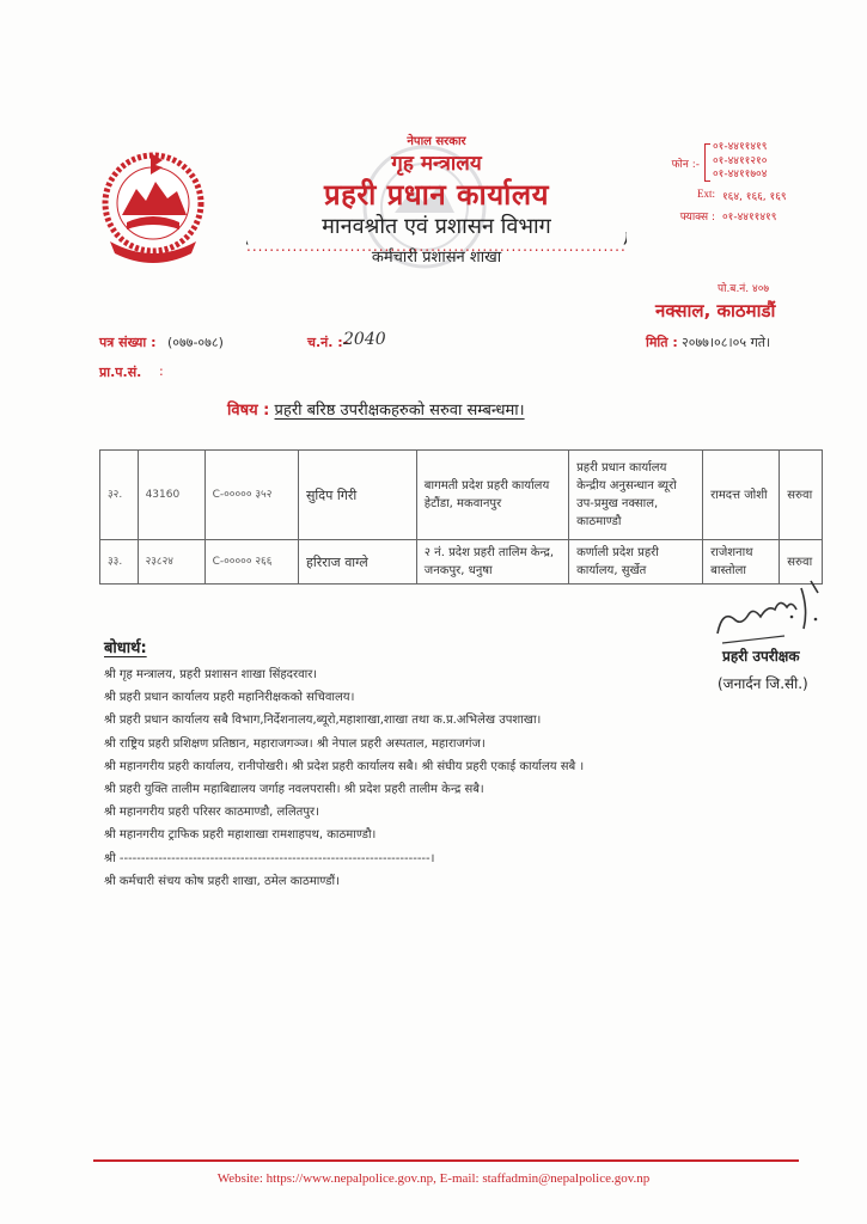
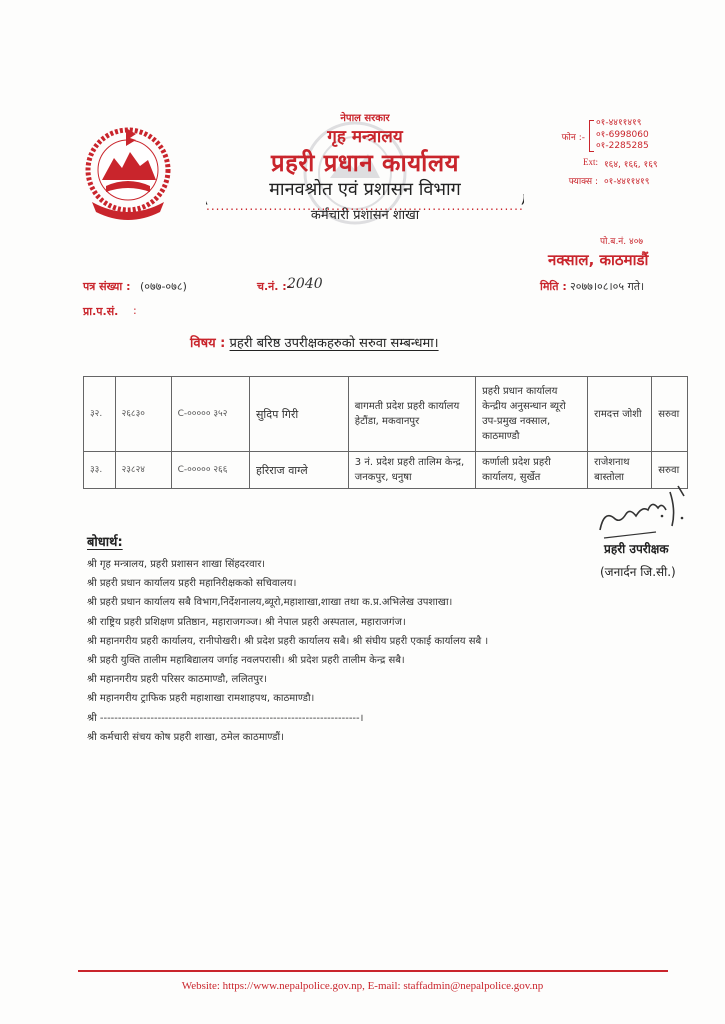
  नेपाल सरकार
  गृह मन्त्रालय
  प्रहरी प्रधान कार्यालय
  मानवश्रोत एवं प्रशासन विभाग
  (
  ..................................................................
  )
  कर्मचारी प्रशासन शाखा
  फोन :-
  ०१-४४११४१९
- ०१-४४११२१०
+ ०१-6998060
- ०१-४४११७०४
+ ०१-2285285
  Ext:
  १६४, १६६, १६९
  फ्याक्स :
  ०१-४४११४१९
  पो.ब.नं. ४०७
  नक्साल, काठमाडौं
  पत्र संख्या :
  (०७७-०७८)
  च.नं. :-
  2040
  मिति :
  २०७७।०८।०५ गते।
  प्रा.प.सं.
  :
  विषय : प्रहरी बरिष्ठ उपरीक्षकहरुको सरुवा सम्बन्धमा।
- ३२.	43160	C-००००० ३५२	सुदिप गिरी	बागमती प्रदेश प्रहरी कार्यालय हेटौंडा, मकवानपुर	प्रहरी प्रधान कार्यालय केन्द्रीय अनुसन्धान ब्यूरो उप-प्रमुख नक्साल, काठमाण्डौ	रामदत्त जोशी	सरुवा
+ ३२.	२६८३०	C-००००० ३५२	सुदिप गिरी	बागमती प्रदेश प्रहरी कार्यालय हेटौंडा, मकवानपुर	प्रहरी प्रधान कार्यालय केन्द्रीय अनुसन्धान ब्यूरो उप-प्रमुख नक्साल, काठमाण्डौ	रामदत्त जोशी	सरुवा
- ३३.	२३८२४	C-००००० २६६	हरिराज वाग्ले	२ नं. प्रदेश प्रहरी तालिम केन्द्र, जनकपुर, धनुषा	कर्णाली प्रदेश प्रहरी कार्यालय, सुर्खेत	राजेशनाथ बास्तोला	सरुवा
+ ३३.	२३८२४	C-००००० २६६	हरिराज वाग्ले	3 नं. प्रदेश प्रहरी तालिम केन्द्र, जनकपुर, धनुषा	कर्णाली प्रदेश प्रहरी कार्यालय, सुर्खेत	राजेशनाथ बास्तोला	सरुवा
  प्रहरी उपरीक्षक
  (जनार्दन जि.सी.)
  बोधार्थ:
  श्री गृह मन्त्रालय, प्रहरी प्रशासन शाखा सिंहदरवार।
  श्री प्रहरी प्रधान कार्यालय प्रहरी महानिरीक्षकको सचिवालय।
  श्री प्रहरी प्रधान कार्यालय सबै विभाग,निर्देशनालय,ब्यूरो,महाशाखा,शाखा तथा क.प्र.अभिलेख उपशाखा।
  श्री राष्ट्रिय प्रहरी प्रशिक्षण प्रतिष्ठान, महाराजगञ्ज। श्री नेपाल प्रहरी अस्पताल, महाराजगंज।
  श्री महानगरीय प्रहरी कार्यालय, रानीपोखरी। श्री प्रदेश प्रहरी कार्यालय सबै। श्री संघीय प्रहरी एकाई कार्यालय सबै ।
  श्री प्रहरी युक्ति तालीम महाबिद्यालय जर्गाह नवलपरासी। श्री प्रदेश प्रहरी तालीम केन्द्र सबै।
  श्री महानगरीय प्रहरी परिसर काठमाण्डौ, ललितपुर।
  श्री महानगरीय ट्राफिक प्रहरी महाशाखा रामशाहपथ, काठमाण्डौ।
  श्री ------------------------------------------------------------------------।
  श्री कर्मचारी संचय कोष प्रहरी शाखा, ठमेल काठमाण्डौं।
  Website: https://www.nepalpolice.gov.np, E-mail: staffadmin@nepalpolice.gov.np
